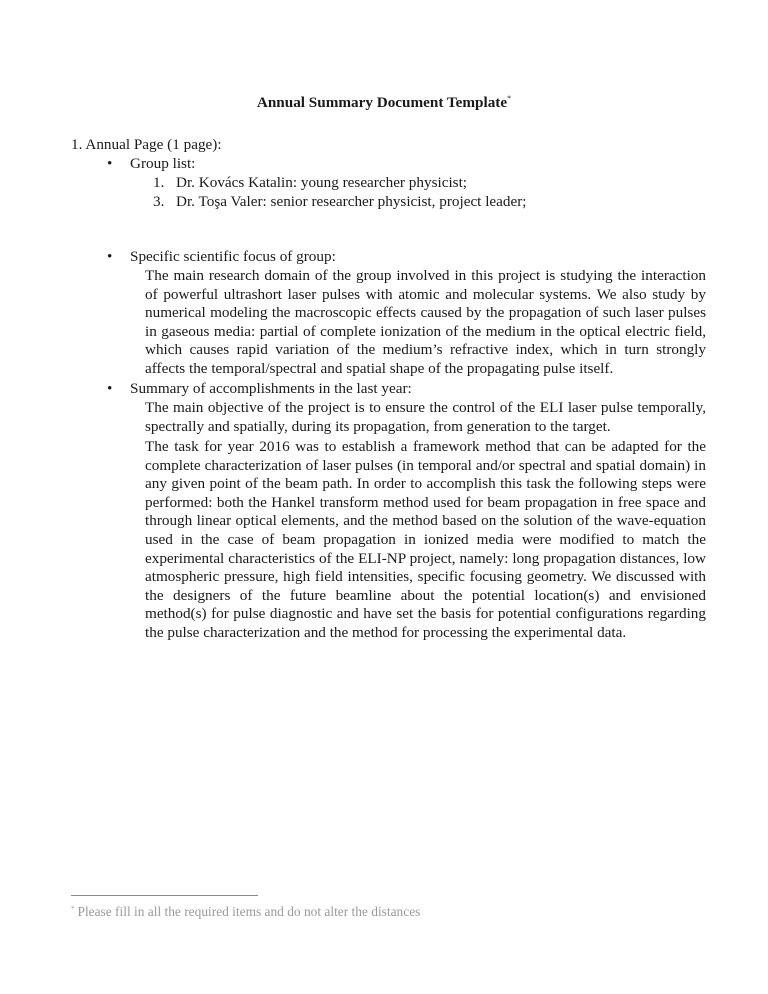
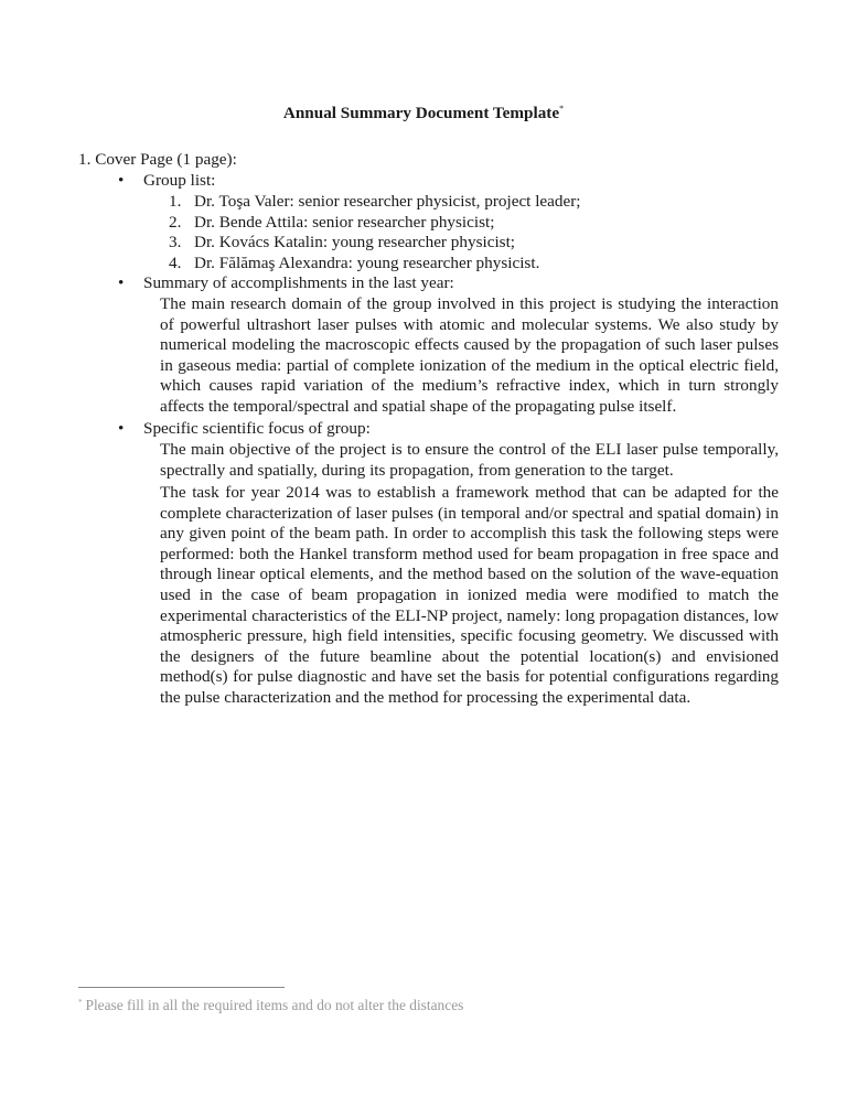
  Annual Summary Document Template*
- 1. Annual Page (1 page):
+ 1. Cover Page (1 page):
  •
  Group list:
- 1. Dr. Kovács Katalin: young researcher physicist;
+ 1. Dr. Toşa Valer: senior researcher physicist, project leader;
+ 2. Dr. Bende Attila: senior researcher physicist;
- 3. Dr. Toşa Valer: senior researcher physicist, project leader;
+ 3. Dr. Kovács Katalin: young researcher physicist;
+ 4. Dr. Fălămaş Alexandra: young researcher physicist.
  •
- Specific scientific focus of group:
+ Summary of accomplishments in the last year:
  The main research domain of the group involved in this project is studying the interaction of powerful ultrashort laser pulses with atomic and molecular systems. We also study by numerical modeling the macroscopic effects caused by the propagation of such laser pulses in gaseous media: partial of complete ionization of the medium in the optical electric field, which causes rapid variation of the medium’s refractive index, which in turn strongly affects the temporal/spectral and spatial shape of the propagating pulse itself.
  •
- Summary of accomplishments in the last year:
+ Specific scientific focus of group:
  The main objective of the project is to ensure the control of the ELI laser pulse temporally, spectrally and spatially, during its propagation, from generation to the target.
- The task for year 2016 was to establish a framework method that can be adapted for the complete characterization of laser pulses (in temporal and/or spectral and spatial domain) in any given point of the beam path. In order to accomplish this task the following steps were performed: both the Hankel transform method used for beam propagation in free space and through linear optical elements, and the method based on the solution of the wave-equation used in the case of beam propagation in ionized media were modified to match the experimental characteristics of the ELI-NP project, namely: long propagation distances, low atmospheric pressure, high field intensities, specific focusing geometry. We discussed with the designers of the future beamline about the potential location(s) and envisioned method(s) for pulse diagnostic and have set the basis for potential configurations regarding the pulse characterization and the method for processing the experimental data.
+ The task for year 2014 was to establish a framework method that can be adapted for the complete characterization of laser pulses (in temporal and/or spectral and spatial domain) in any given point of the beam path. In order to accomplish this task the following steps were performed: both the Hankel transform method used for beam propagation in free space and through linear optical elements, and the method based on the solution of the wave-equation used in the case of beam propagation in ionized media were modified to match the experimental characteristics of the ELI-NP project, namely: long propagation distances, low atmospheric pressure, high field intensities, specific focusing geometry. We discussed with the designers of the future beamline about the potential location(s) and envisioned method(s) for pulse diagnostic and have set the basis for potential configurations regarding the pulse characterization and the method for processing the experimental data.
  * Please fill in all the required items and do not alter the distances
